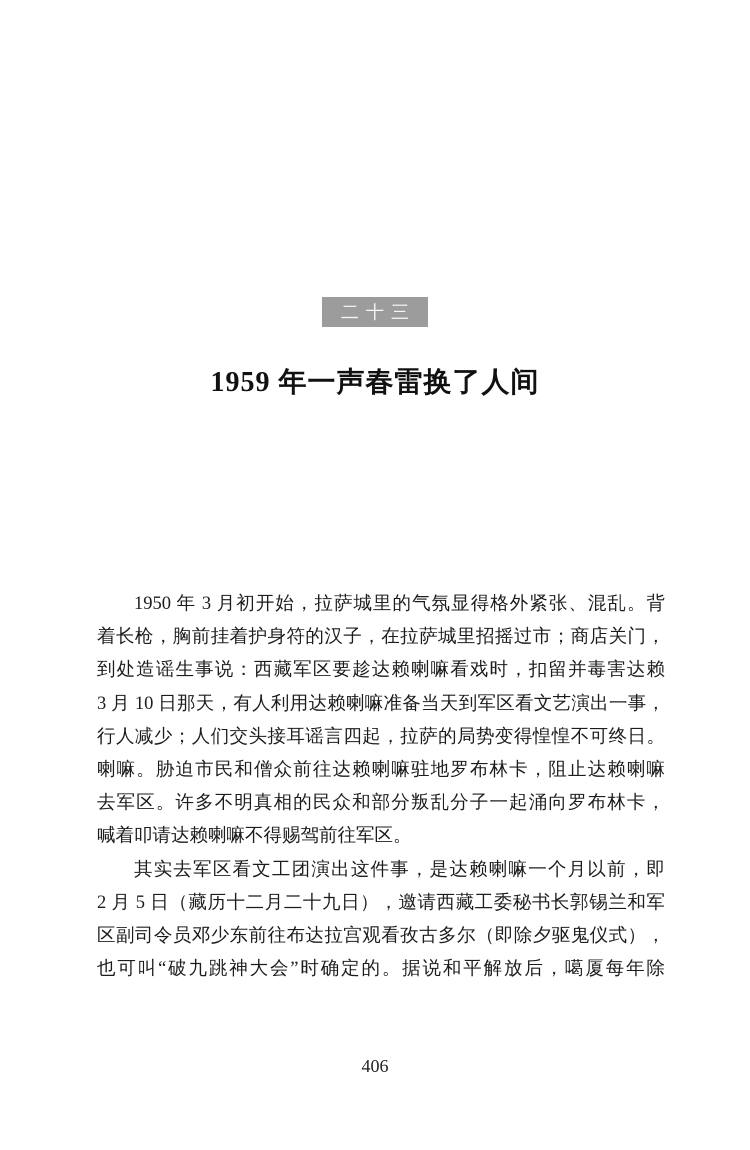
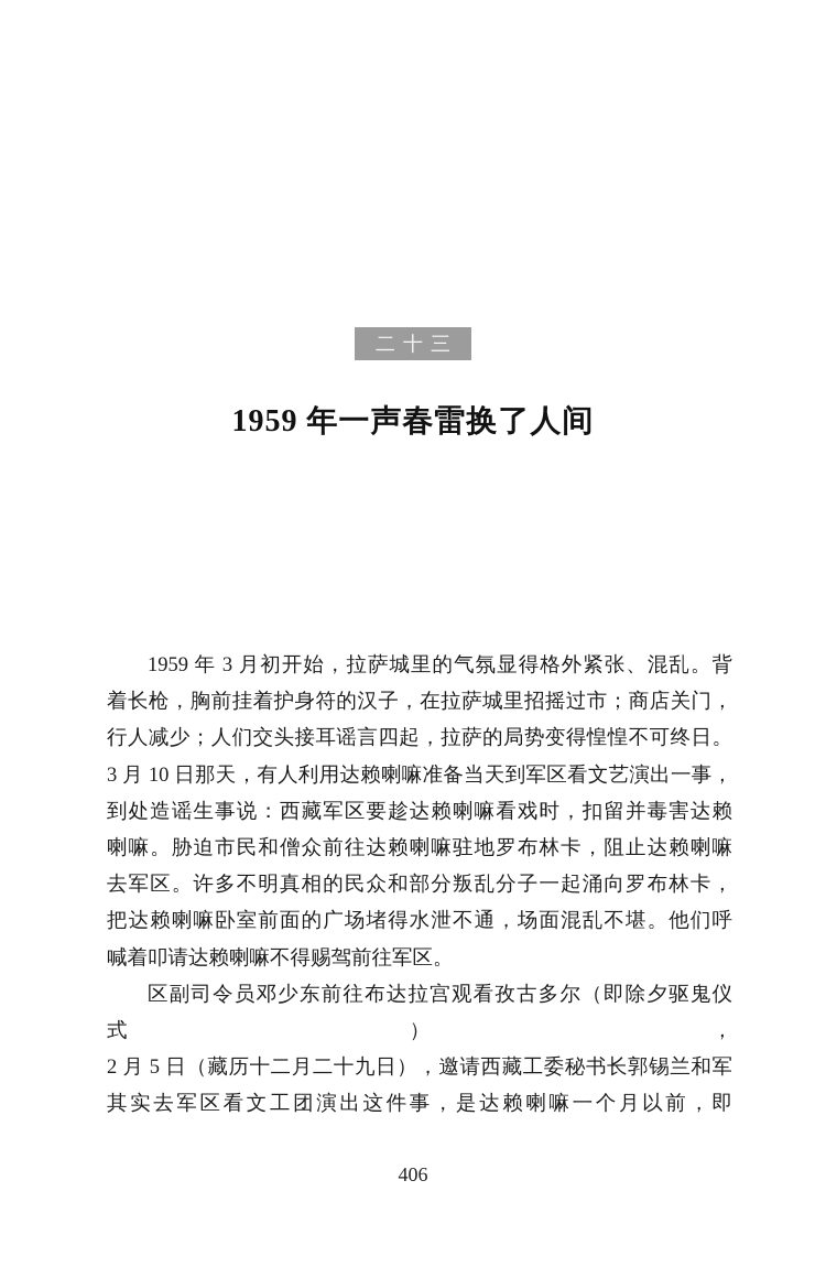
  二十三
  1959 年一声春雷换了人间
- 1950 年 3 月初开始，拉萨城里的气氛显得格外紧张、混乱。背
+ 1959 年 3 月初开始，拉萨城里的气氛显得格外紧张、混乱。背
  着长枪，胸前挂着护身符的汉子，在拉萨城里招摇过市；商店关门，
- 到处造谣生事说：西藏军区要趁达赖喇嘛看戏时，扣留并毒害达赖
+ 行人减少；人们交头接耳谣言四起，拉萨的局势变得惶惶不可终日。
  3 月 10 日那天，有人利用达赖喇嘛准备当天到军区看文艺演出一事，
- 行人减少；人们交头接耳谣言四起，拉萨的局势变得惶惶不可终日。
+ 到处造谣生事说：西藏军区要趁达赖喇嘛看戏时，扣留并毒害达赖
  喇嘛。胁迫市民和僧众前往达赖喇嘛驻地罗布林卡，阻止达赖喇嘛
  去军区。许多不明真相的民众和部分叛乱分子一起涌向罗布林卡，
+ 把达赖喇嘛卧室前面的广场堵得水泄不通，场面混乱不堪。他们呼
  喊着叩请达赖喇嘛不得赐驾前往军区。
- 其实去军区看文工团演出这件事，是达赖喇嘛一个月以前，即
+ 区副司令员邓少东前往布达拉宫观看孜古多尔（即除夕驱鬼仪式），
  2 月 5 日（藏历十二月二十九日），邀请西藏工委秘书长郭锡兰和军
- 区副司令员邓少东前往布达拉宫观看孜古多尔（即除夕驱鬼仪式），
+ 其实去军区看文工团演出这件事，是达赖喇嘛一个月以前，即
- 也可叫“破九跳神大会”时确定的。据说和平解放后，噶厦每年除
  406
